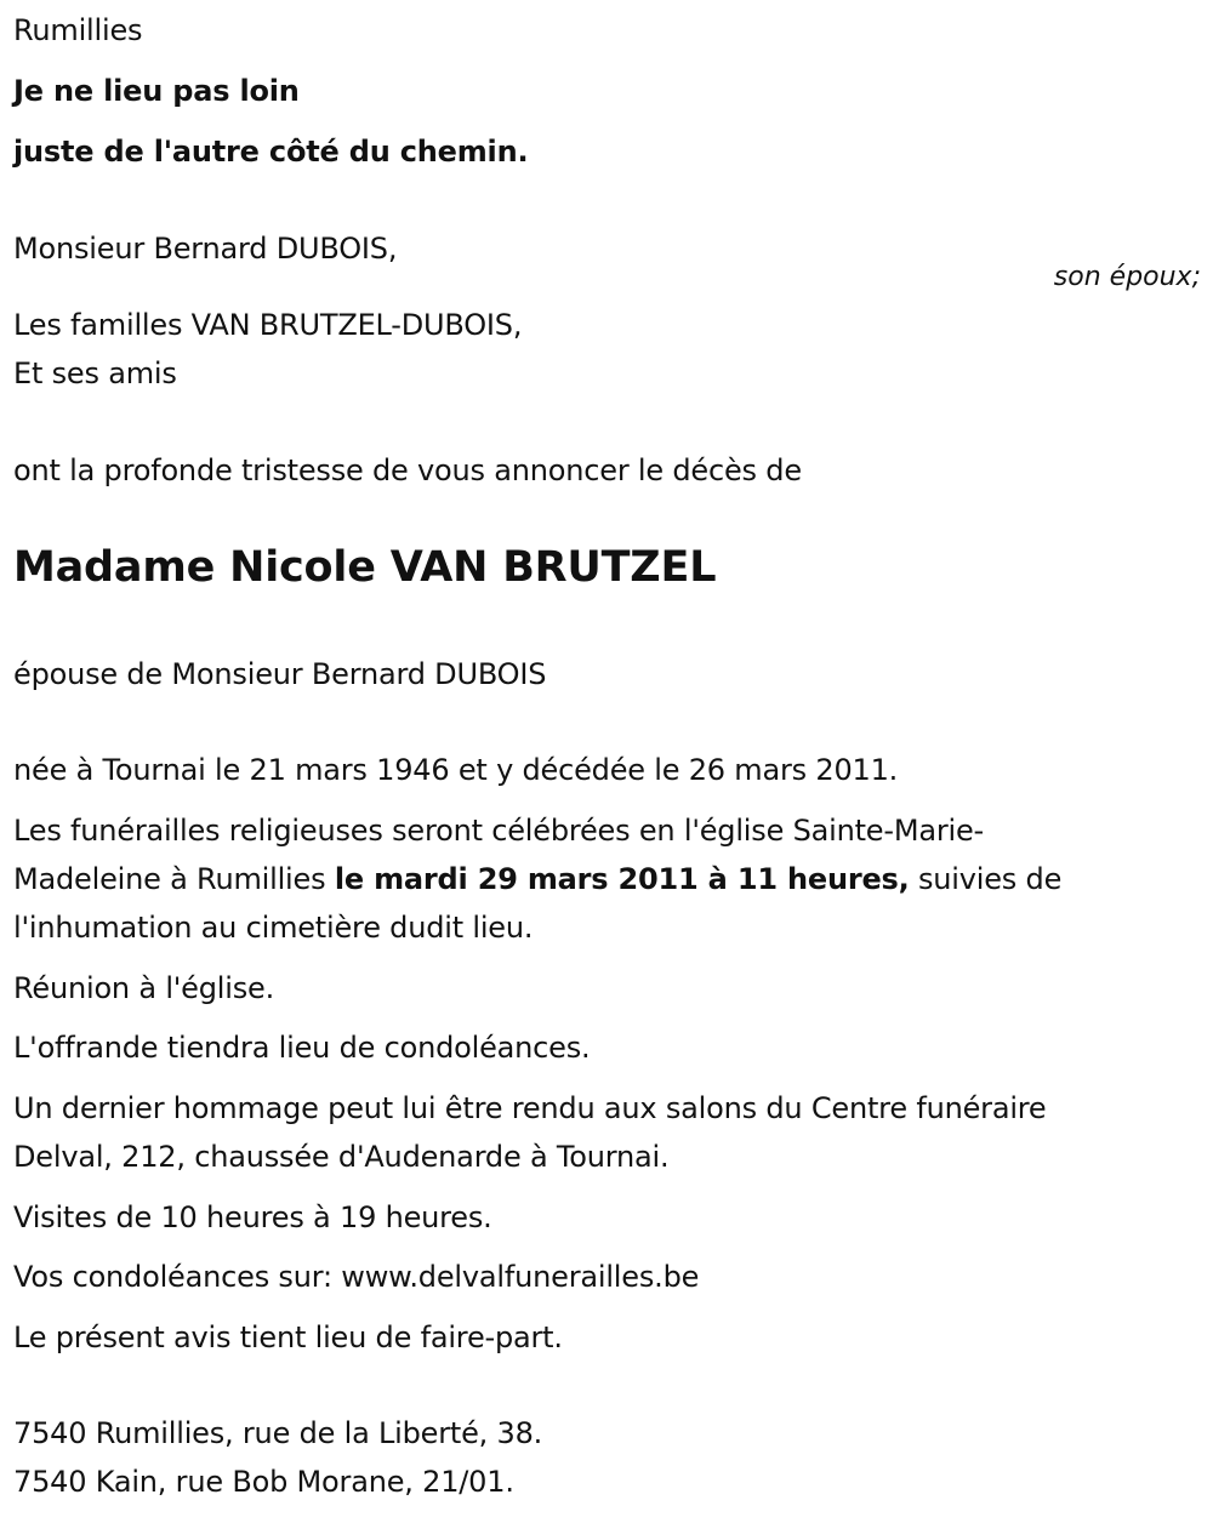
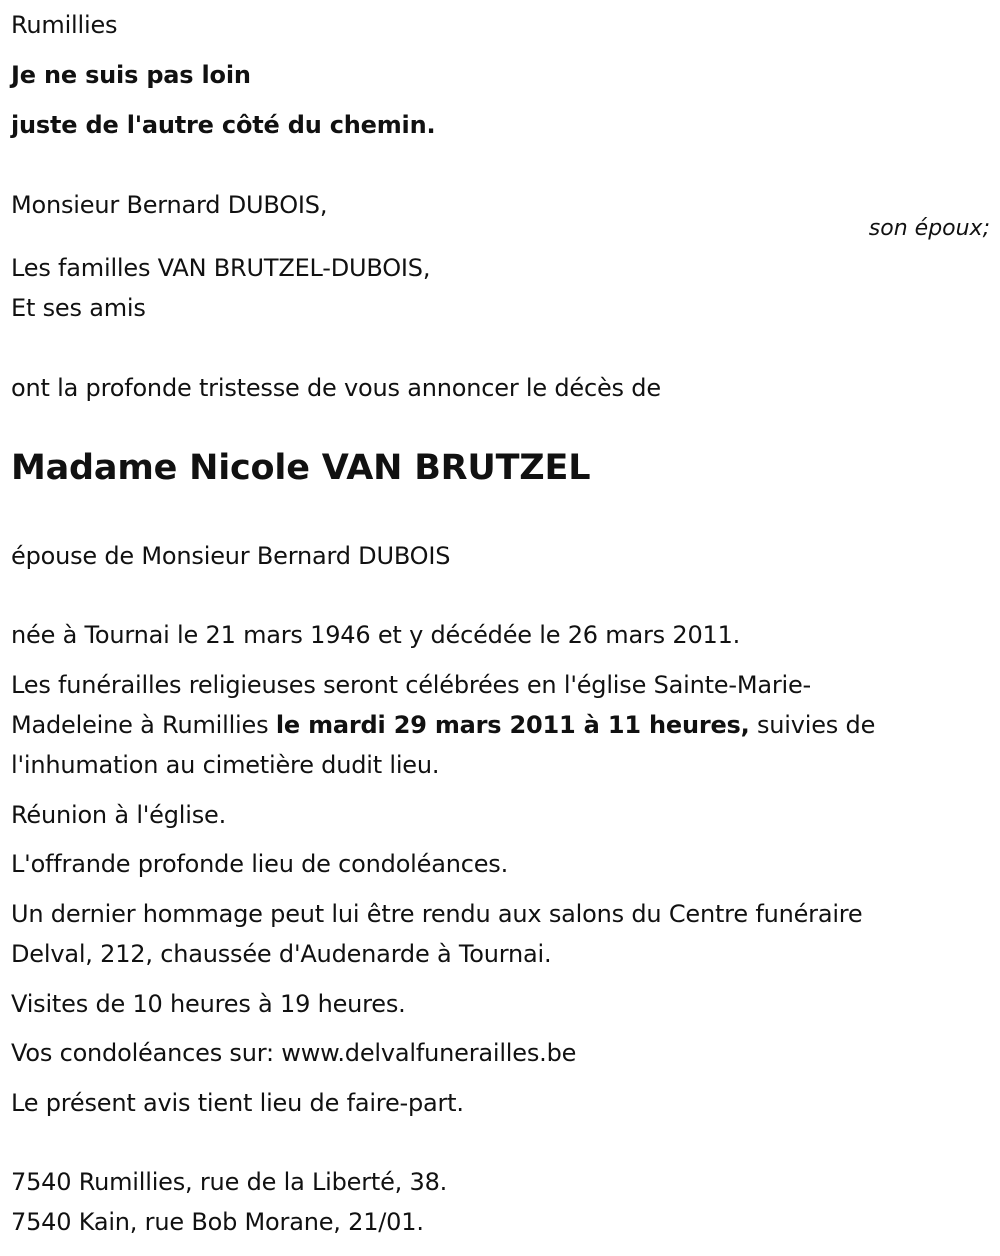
  Rumillies
- Je ne lieu pas loin
+ Je ne suis pas loin
  juste de l'autre côté du chemin.
  Monsieur Bernard DUBOIS,
  son époux;
  Les familles VAN BRUTZEL-DUBOIS,
  Et ses amis
  ont la profonde tristesse de vous annoncer le décès de
  Madame Nicole VAN BRUTZEL
  épouse de Monsieur Bernard DUBOIS
  née à Tournai le 21 mars 1946 et y décédée le 26 mars 2011.
  Les funérailles religieuses seront célébrées en l'église Sainte-Marie-
  Madeleine à Rumillies le mardi 29 mars 2011 à 11 heures, suivies de
  l'inhumation au cimetière dudit lieu.
  Réunion à l'église.
- L'offrande tiendra lieu de condoléances.
+ L'offrande profonde lieu de condoléances.
  Un dernier hommage peut lui être rendu aux salons du Centre funéraire
  Delval, 212, chaussée d'Audenarde à Tournai.
  Visites de 10 heures à 19 heures.
  Vos condoléances sur: www.delvalfunerailles.be
  Le présent avis tient lieu de faire-part.
  7540 Rumillies, rue de la Liberté, 38.
  7540 Kain, rue Bob Morane, 21/01.
